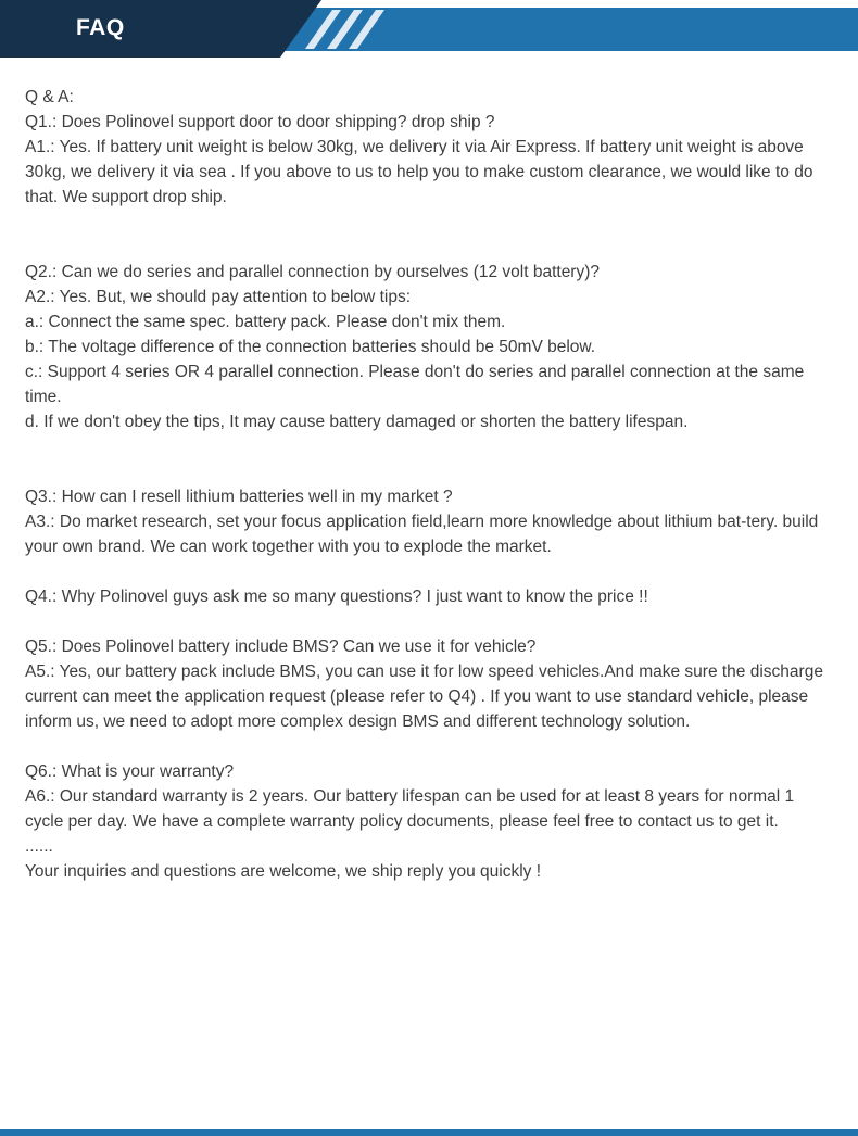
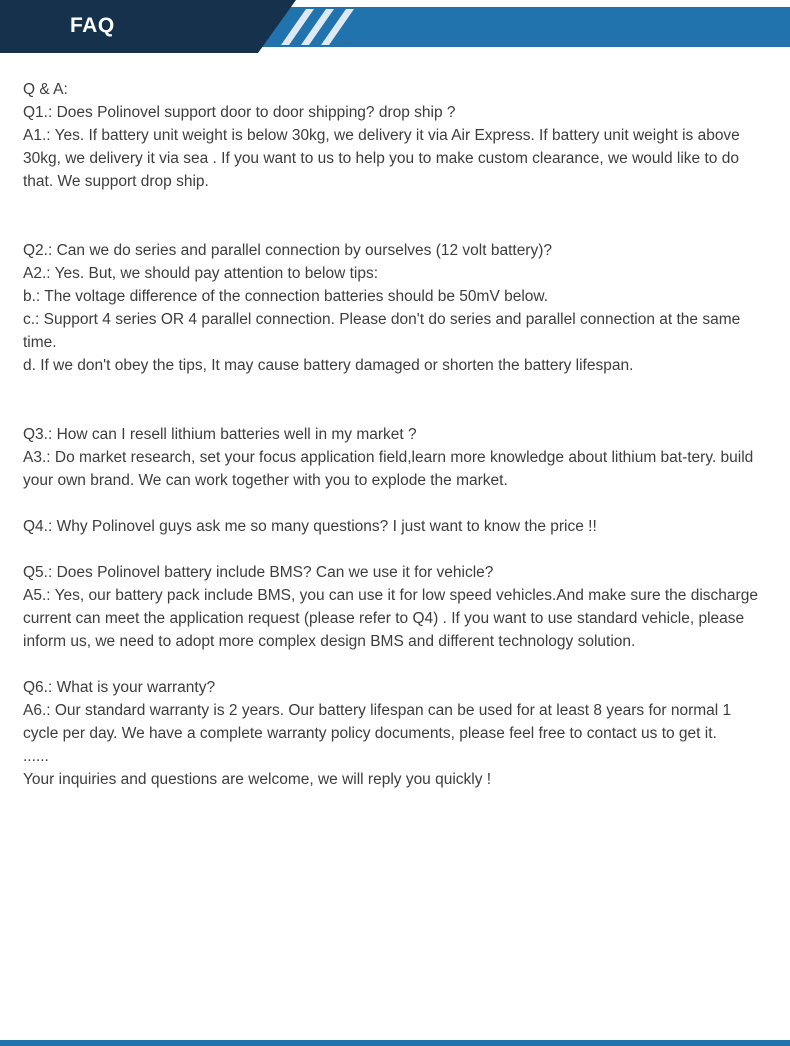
  FAQ
  Q & A:
  Q1.: Does Polinovel support door to door shipping? drop ship ?
- A1.: Yes. If battery unit weight is below 30kg, we delivery it via Air Express. If battery unit weight is above 30kg, we delivery it via sea . If you above to us to help you to make custom clearance, we would like to do that. We support drop ship.
+ A1.: Yes. If battery unit weight is below 30kg, we delivery it via Air Express. If battery unit weight is above 30kg, we delivery it via sea . If you want to us to help you to make custom clearance, we would like to do that. We support drop ship.
  Q2.: Can we do series and parallel connection by ourselves (12 volt battery)?
  A2.: Yes. But, we should pay attention to below tips:
- a.: Connect the same spec. battery pack. Please don't mix them.
  b.: The voltage difference of the connection batteries should be 50mV below.
  c.: Support 4 series OR 4 parallel connection. Please don't do series and parallel connection at the same time.
  d. If we don't obey the tips, It may cause battery damaged or shorten the battery lifespan.
  Q3.: How can I resell lithium batteries well in my market ?
  A3.: Do market research, set your focus application field,learn more knowledge about lithium bat-tery. build your own brand. We can work together with you to explode the market.
  Q4.: Why Polinovel guys ask me so many questions? I just want to know the price !!
  Q5.: Does Polinovel battery include BMS? Can we use it for vehicle?
  A5.: Yes, our battery pack include BMS, you can use it for low speed vehicles.And make sure the discharge current can meet the application request (please refer to Q4) . If you want to use standard vehicle, please inform us, we need to adopt more complex design BMS and different technology solution.
  Q6.: What is your warranty?
  A6.: Our standard warranty is 2 years. Our battery lifespan can be used for at least 8 years for normal 1 cycle per day. We have a complete warranty policy documents, please feel free to contact us to get it.
  ......
- Your inquiries and questions are welcome, we ship reply you quickly !
+ Your inquiries and questions are welcome, we will reply you quickly !
